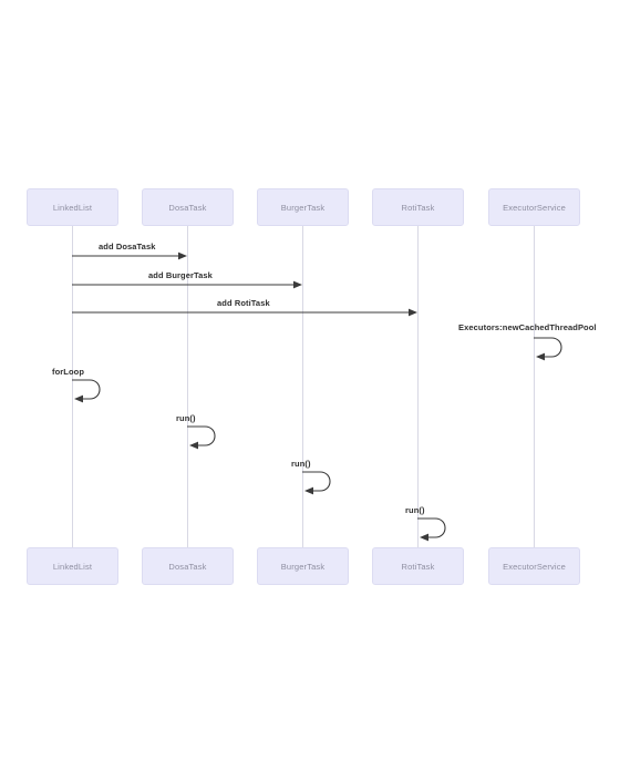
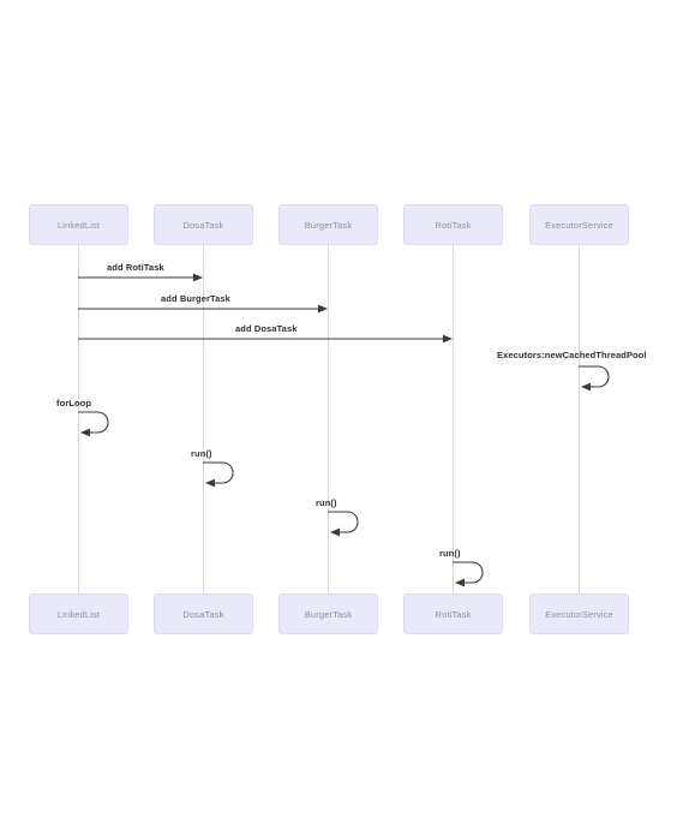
  LinkedList
  DosaTask
  BurgerTask
  RotiTask
  ExecutorService
- add DosaTask
+ add RotiTask
  add BurgerTask
- add RotiTask
+ add DosaTask
  Executors:newCachedThreadPool
  forLoop
  run()
  run()
  run()
  LinkedList
  DosaTask
  BurgerTask
  RotiTask
  ExecutorService
